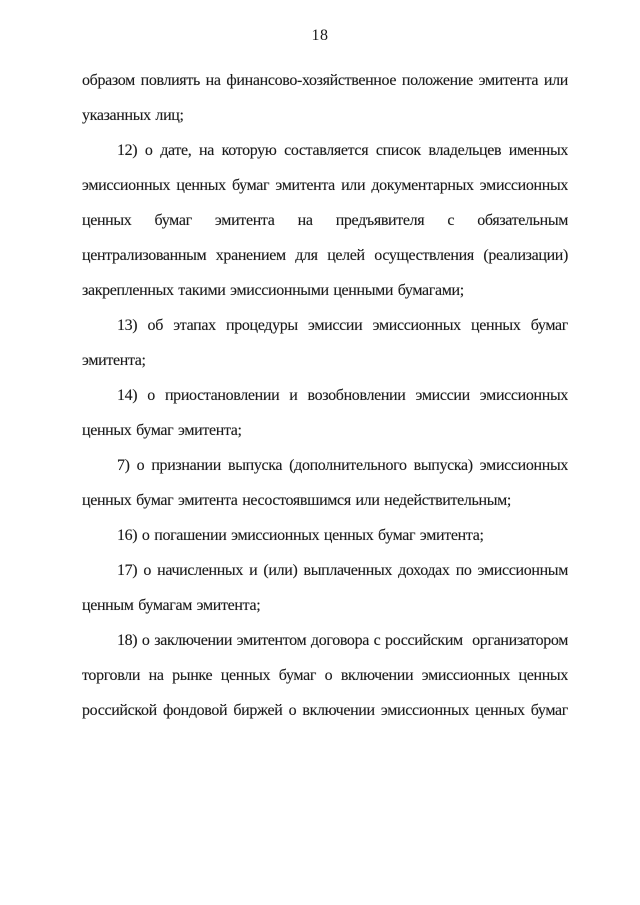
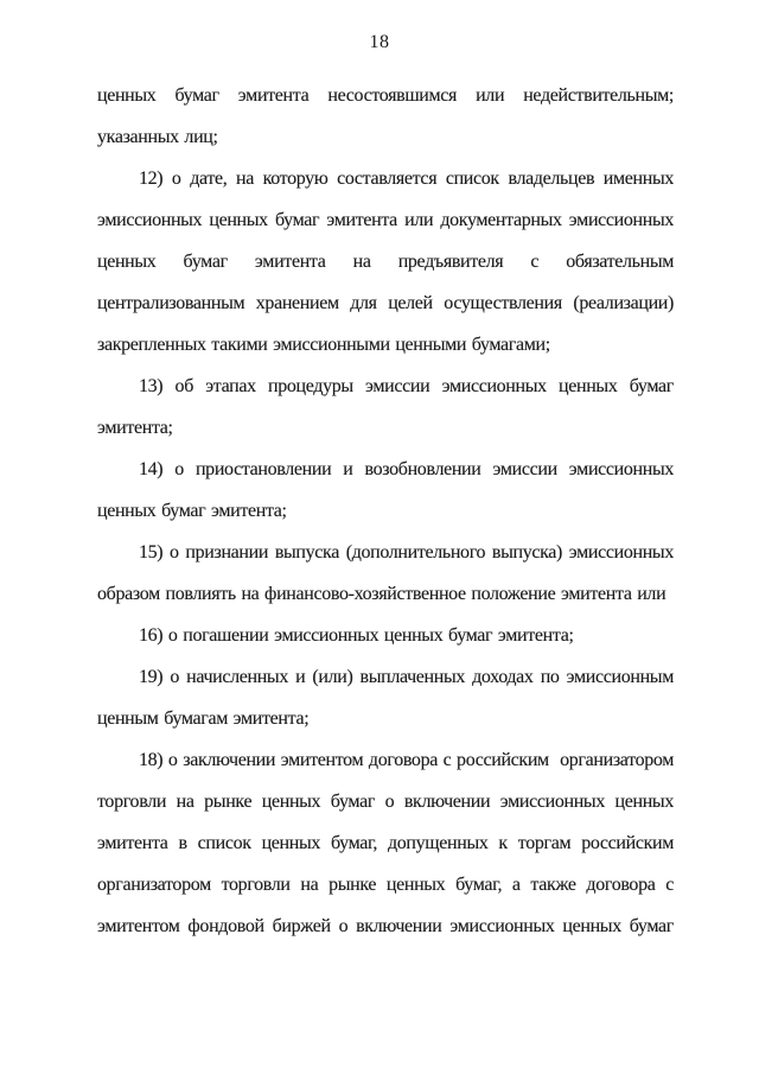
  18
- образом повлиять на финансово-хозяйственное положение эмитента или
+ ценных бумаг эмитента несостоявшимся или недействительным;
  указанных лиц;
  12) о дате, на которую составляется список владельцев именных
  эмиссионных ценных бумаг эмитента или документарных эмиссионных
  ценных бумаг эмитента на предъявителя с обязательным
  централизованным хранением для целей осуществления (реализации)
  закрепленных такими эмиссионными ценными бумагами;
  13) об этапах процедуры эмиссии эмиссионных ценных бумаг
  эмитента;
  14) о приостановлении и возобновлении эмиссии эмиссионных
  ценных бумаг эмитента;
- 7) о признании выпуска (дополнительного выпуска) эмиссионных
+ 15) о признании выпуска (дополнительного выпуска) эмиссионных
- ценных бумаг эмитента несостоявшимся или недействительным;
+ образом повлиять на финансово-хозяйственное положение эмитента или
  16) о погашении эмиссионных ценных бумаг эмитента;
- 17) о начисленных и (или) выплаченных доходах по эмиссионным
+ 19) о начисленных и (или) выплаченных доходах по эмиссионным
  ценным бумагам эмитента;
  18) о заключении эмитентом договора с российским организатором
  торговли на рынке ценных бумаг о включении эмиссионных ценных
+ эмитента в список ценных бумаг, допущенных к торгам российским
+ организатором торговли на рынке ценных бумаг, а также договора с
- российской фондовой биржей о включении эмиссионных ценных бумаг
+ эмитентом фондовой биржей о включении эмиссионных ценных бумаг
